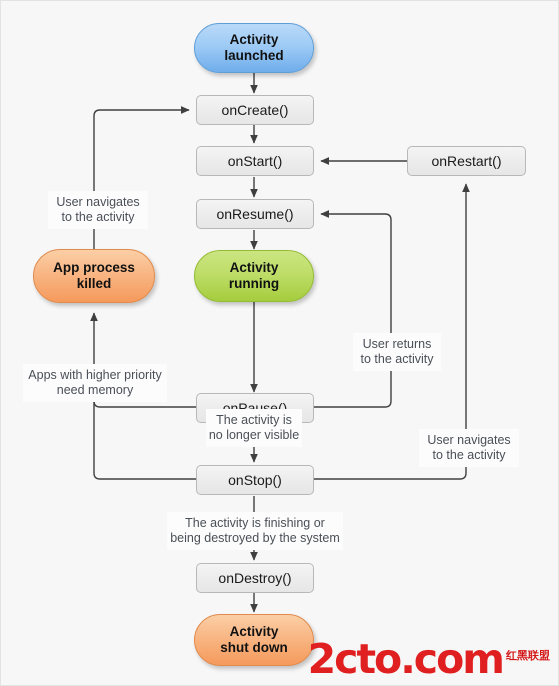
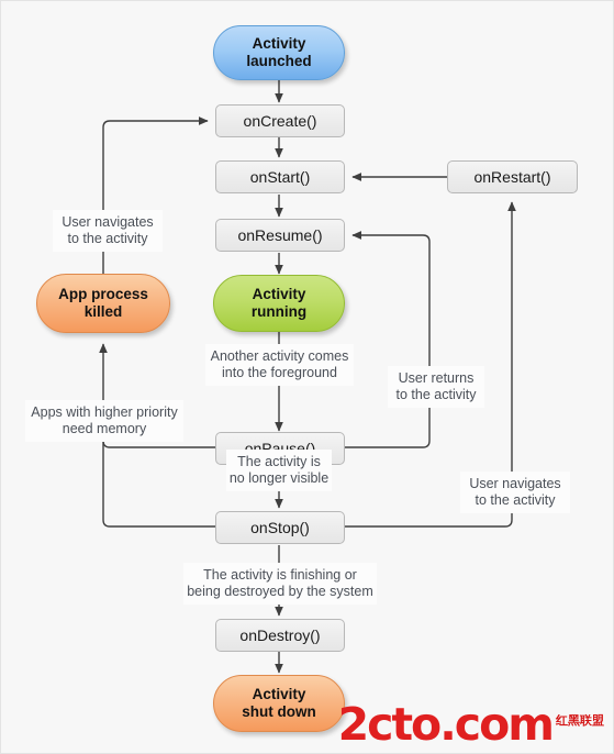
  Activity
  launched
  onCreate()
  onStart()
  onResume()
  Activity
  running
  onPause()
  onStop()
  onDestroy()
  Activity
  shut down
  App process
  killed
  onRestart()
  User navigates
  to the activity
+ Another activity comes
+ into the foreground
  User returns
  to the activity
  Apps with higher priority
  need memory
  The activity is
  no longer visible
  User navigates
  to the activity
  The activity is finishing or
  being destroyed by the system
  2cto.com
  红黑联盟
